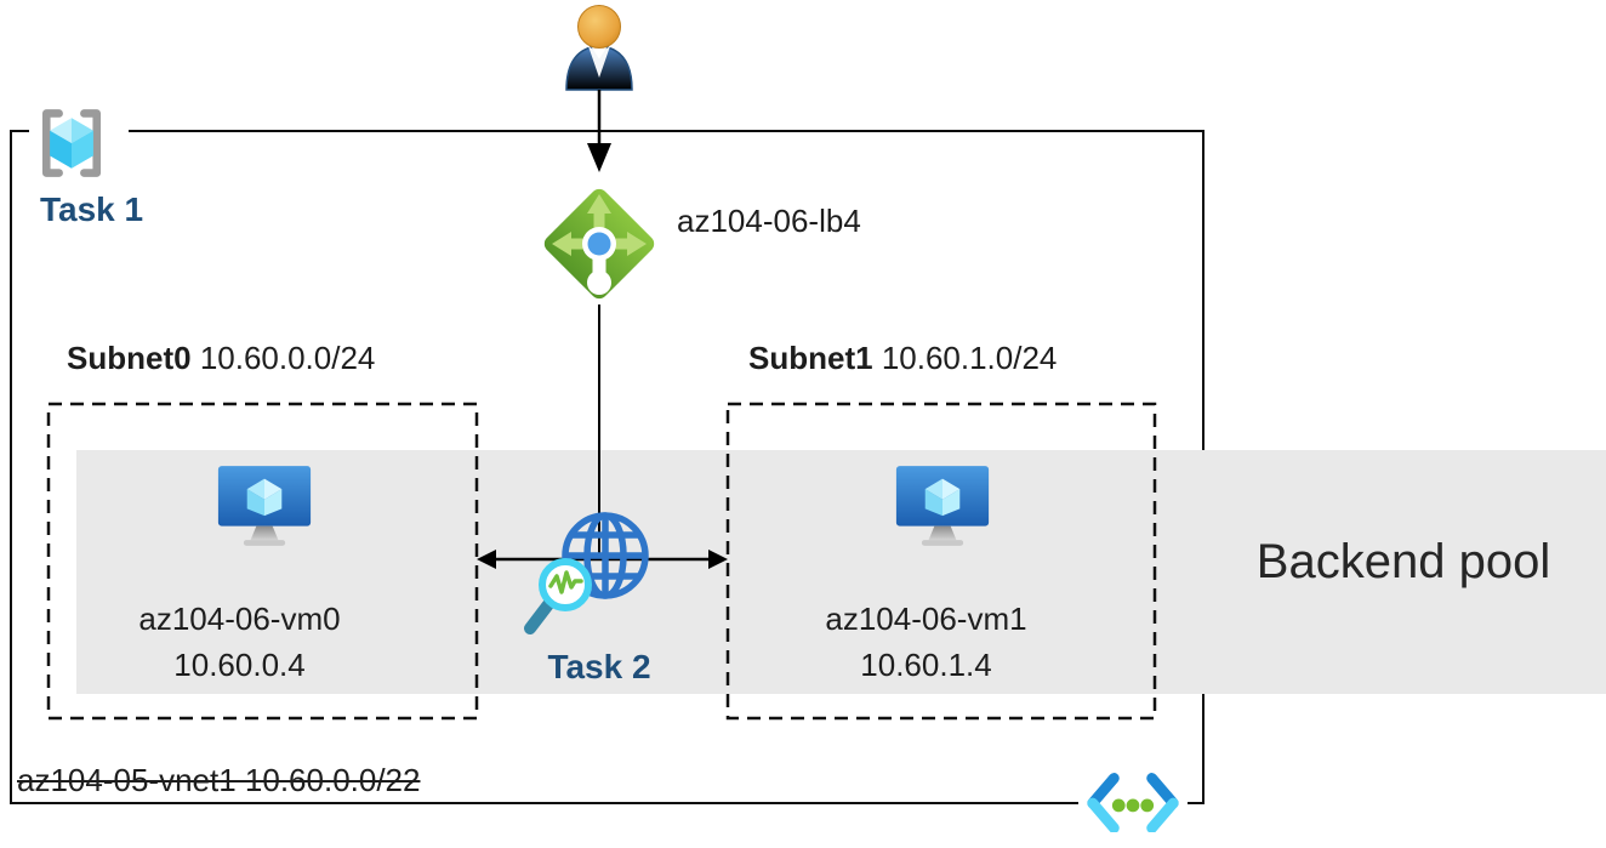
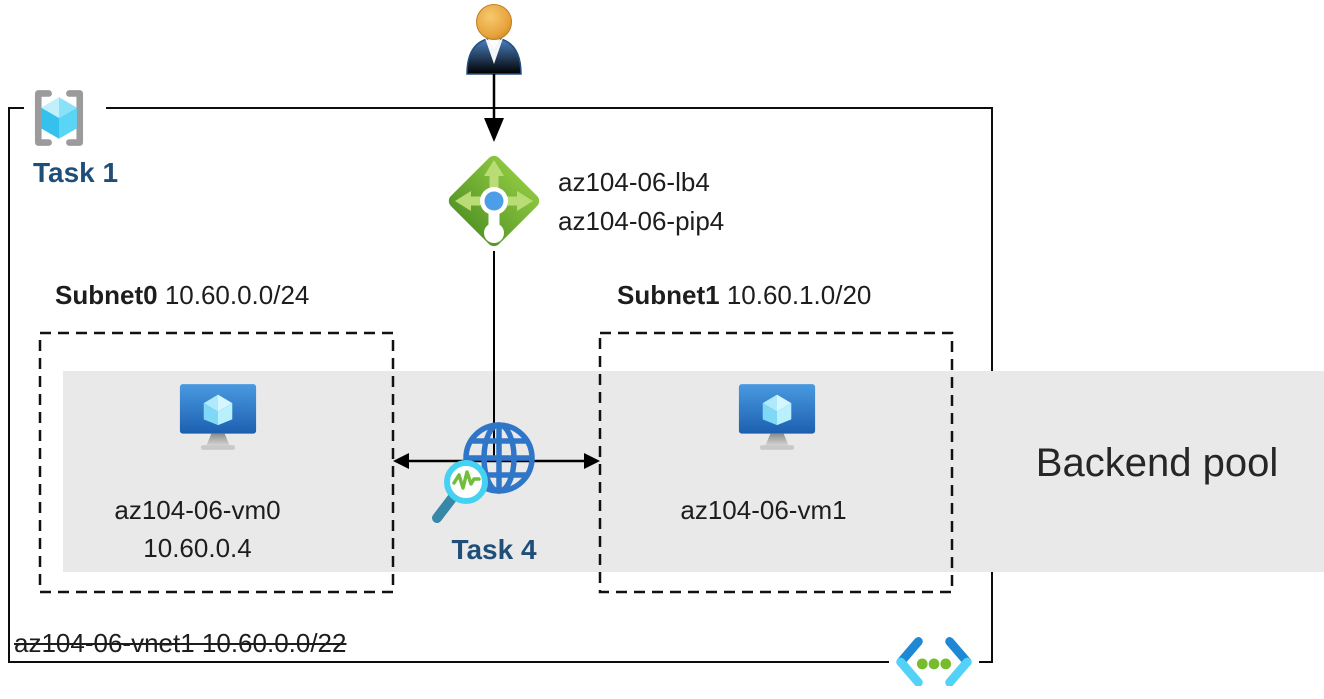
  Task 1
  az104-06-lb4
+ az104-06-pip4
  Subnet0 10.60.0.0/24
- Subnet1 10.60.1.0/24
+ Subnet1 10.60.1.0/20
- Task 2
+ Task 4
  az104-06-vm0
  10.60.0.4
  az104-06-vm1
- 10.60.1.4
  Backend pool
- az104-05-vnet1 10.60.0.0/22
+ az104-06-vnet1 10.60.0.0/22
